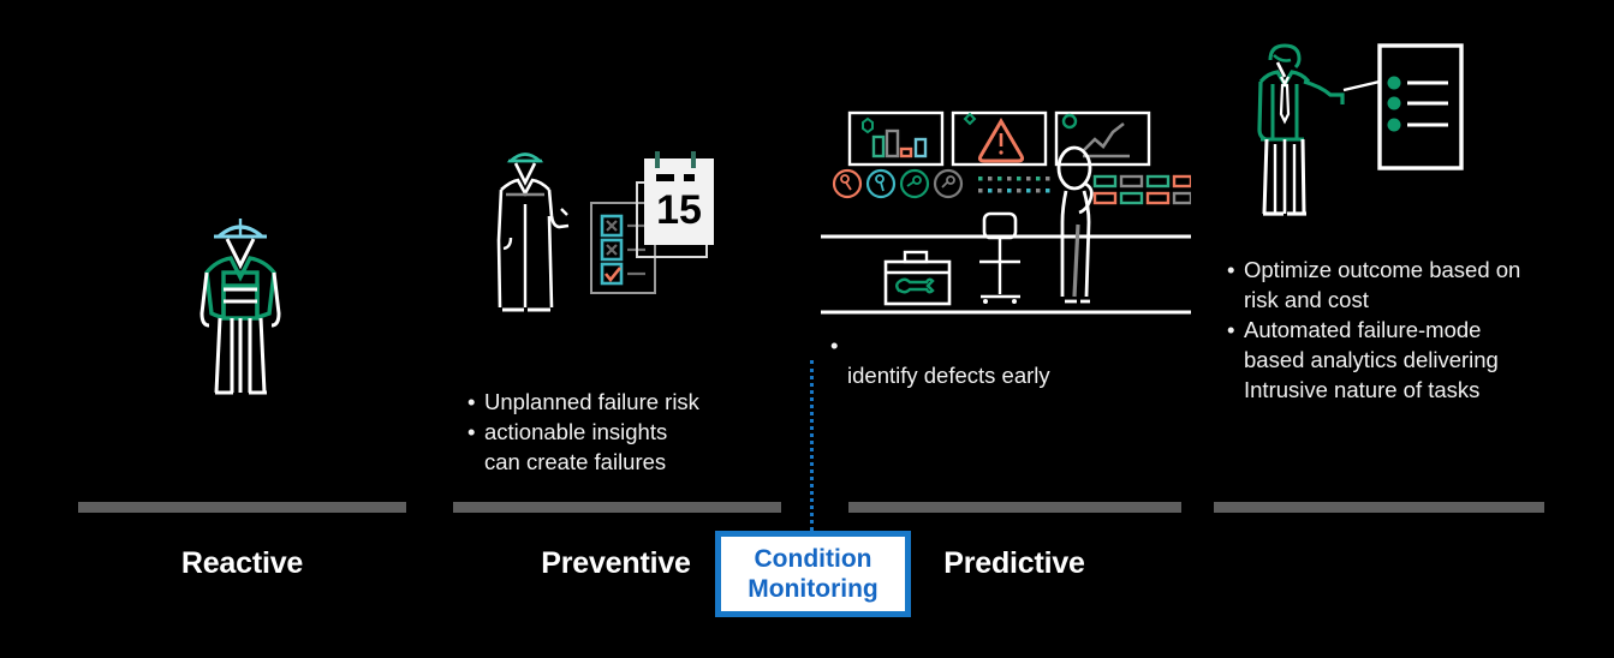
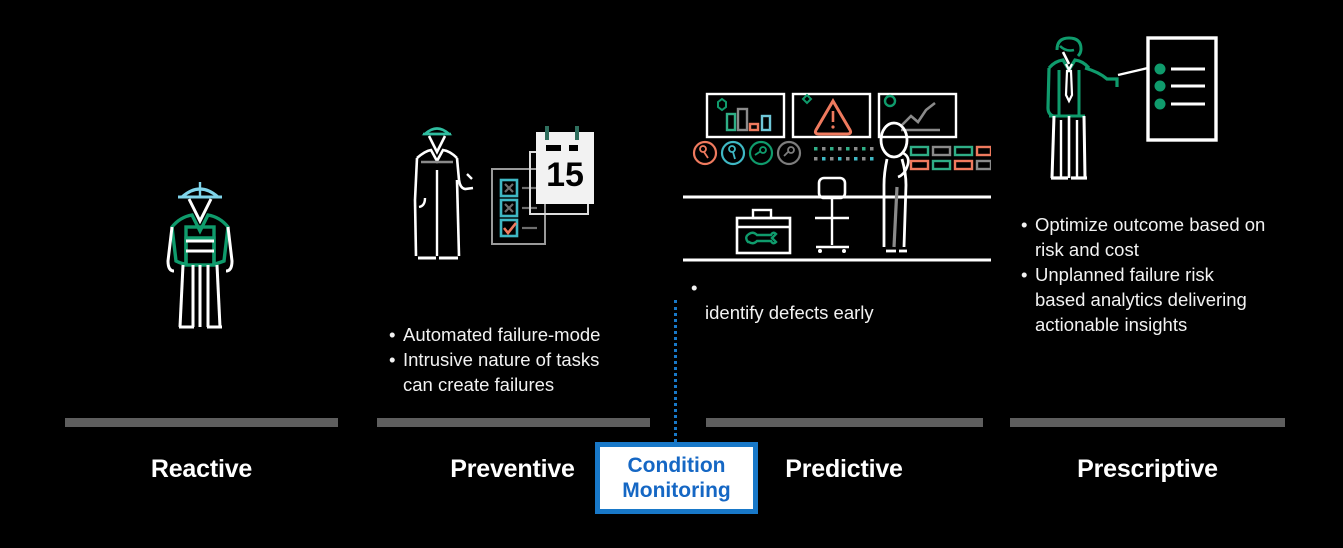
  Reactive
  15
- Unplanned failure risk
+ Automated failure-mode
- actionable insights
+ Intrusive nature of tasks
  can create failures
  Preventive
  identify defects early
  Predictive
  Optimize outcome based on
  risk and cost
- Automated failure-mode
+ Unplanned failure risk
  based analytics delivering
- Intrusive nature of tasks
+ actionable insights
+ Prescriptive
  Condition
  Monitoring
